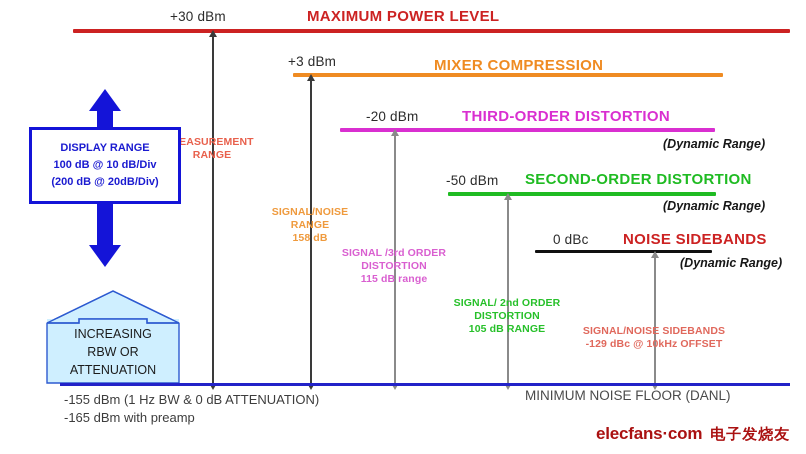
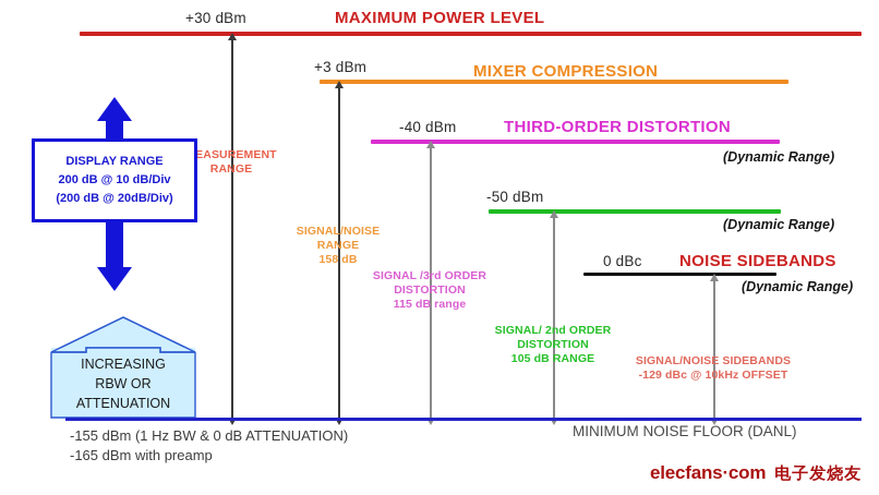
  +30 dBm
  +3 dBm
- -20 dBm
+ -40 dBm
  -50 dBm
  0 dBc
  MAXIMUM POWER LEVEL
  MIXER COMPRESSION
  THIRD-ORDER DISTORTION
- SECOND-ORDER DISTORTION
  NOISE SIDEBANDS
  (Dynamic Range)
  (Dynamic Range)
  (Dynamic Range)
  EASUREMENT
  RANGE
  SIGNAL/NOISE
  RANGE
  158 dB
  SIGNAL /3rd ORDER
  DISTORTION
  115 dB range
  SIGNAL/ 2nd ORDER
  DISTORTION
  105 dB RANGE
  SIGNAL/NOISE SIDEBANDS
  -129 dBc @ 10kHz OFFSET
  DISPLAY RANGE
- 100 dB @ 10 dB/Div
+ 200 dB @ 10 dB/Div
  (200 dB @ 20dB/Div)
  INCREASING
  RBW OR
  ATTENUATION
  MINIMUM NOISE FLOOR (DANL)
  -155 dBm (1 Hz BW & 0 dB ATTENUATION)
  -165 dBm with preamp
  elecfans·com 电子发烧友
